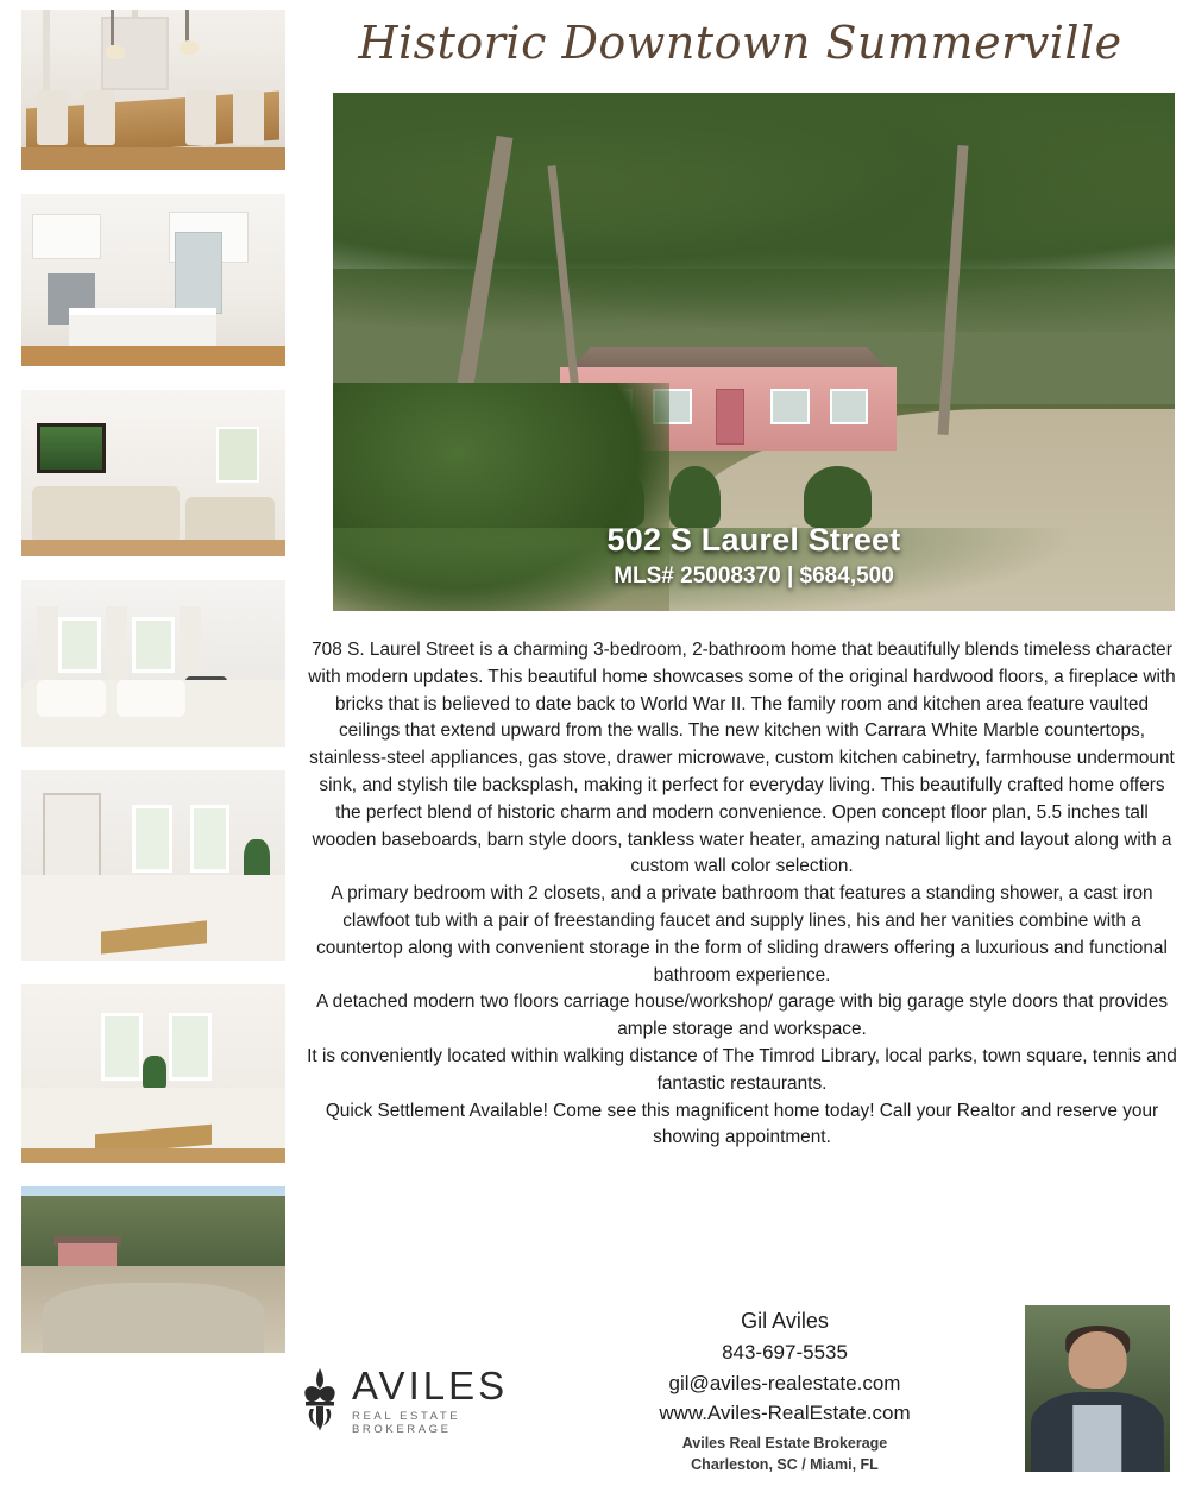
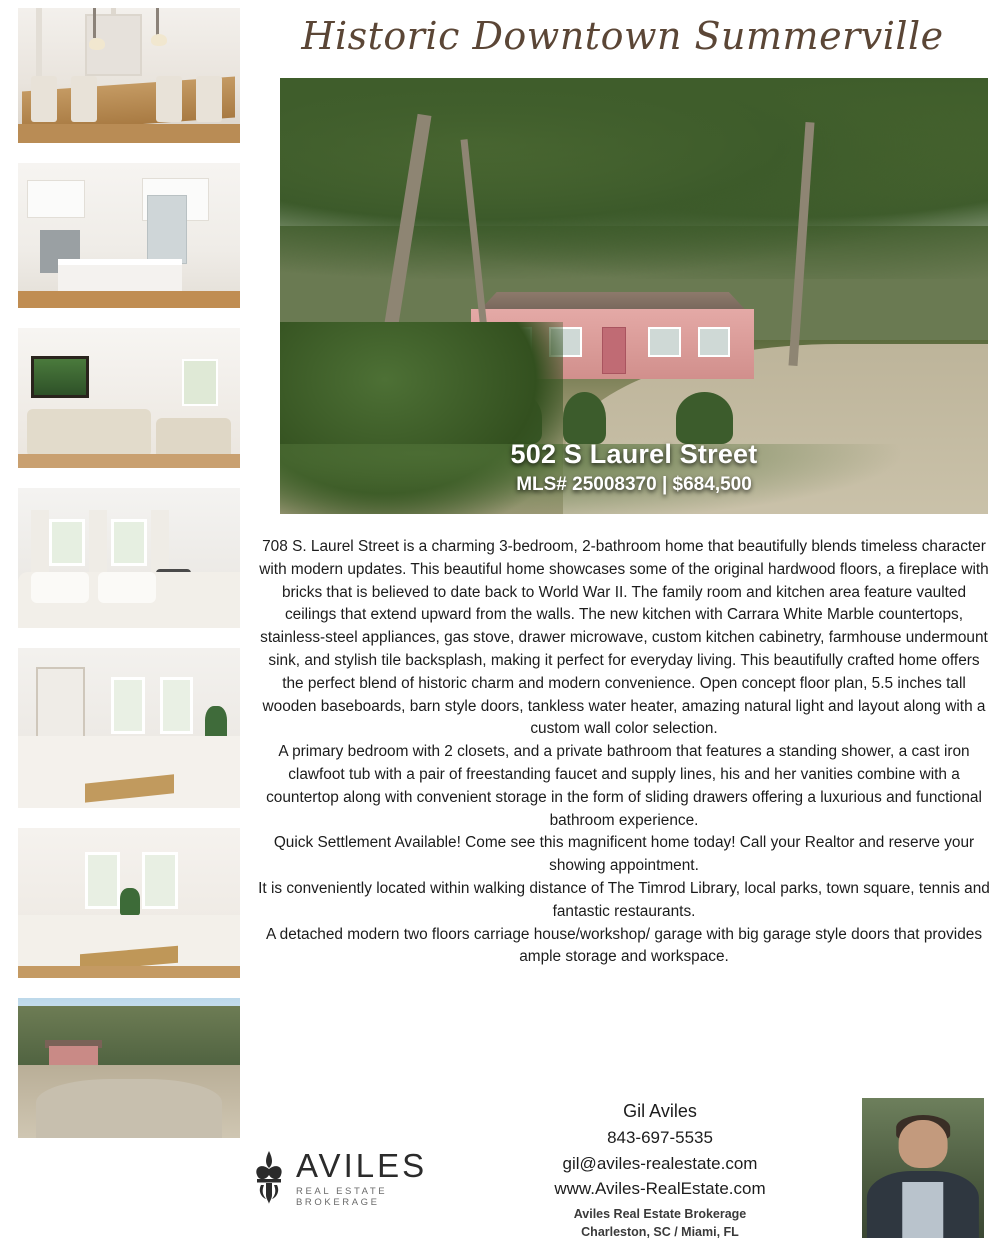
  Historic Downtown Summerville
  502 S Laurel Street
  MLS# 25008370 | $684,500
  708 S. Laurel Street is a charming 3-bedroom, 2-bathroom home that beautifully blends timeless character with modern updates. This beautiful home showcases some of the original hardwood floors, a fireplace with bricks that is believed to date back to World War II. The family room and kitchen area feature vaulted ceilings that extend upward from the walls. The new kitchen with Carrara White Marble countertops, stainless-steel appliances, gas stove, drawer microwave, custom kitchen cabinetry, farmhouse undermount sink, and stylish tile backsplash, making it perfect for everyday living. This beautifully crafted home offers the perfect blend of historic charm and modern convenience. Open concept floor plan, 5.5 inches tall wooden baseboards, barn style doors, tankless water heater, amazing natural light and layout along with a custom wall color selection.
  A primary bedroom with 2 closets, and a private bathroom that features a standing shower, a cast iron clawfoot tub with a pair of freestanding faucet and supply lines, his and her vanities combine with a countertop along with convenient storage in the form of sliding drawers offering a luxurious and functional bathroom experience.
- A detached modern two floors carriage house/workshop/ garage with big garage style doors that provides ample storage and workspace.
+ Quick Settlement Available! Come see this magnificent home today! Call your Realtor and reserve your showing appointment.
  It is conveniently located within walking distance of The Timrod Library, local parks, town square, tennis and fantastic restaurants.
- Quick Settlement Available! Come see this magnificent home today! Call your Realtor and reserve your showing appointment.
+ A detached modern two floors carriage house/workshop/ garage with big garage style doors that provides ample storage and workspace.
  AVILES
  REAL ESTATE BROKERAGE
  Gil Aviles
  843-697-5535
  gil@aviles-realestate.com
  www.Aviles-RealEstate.com
  Aviles Real Estate Brokerage
  Charleston, SC / Miami, FL
